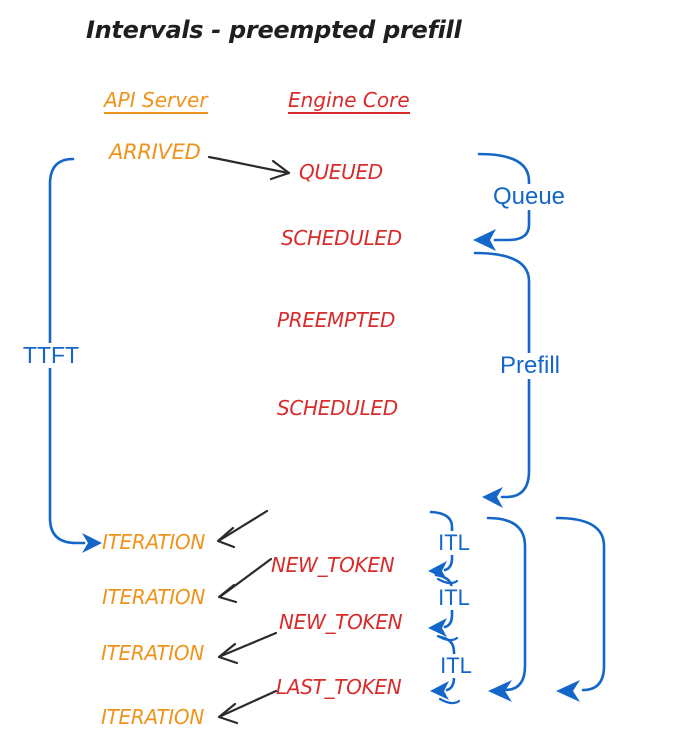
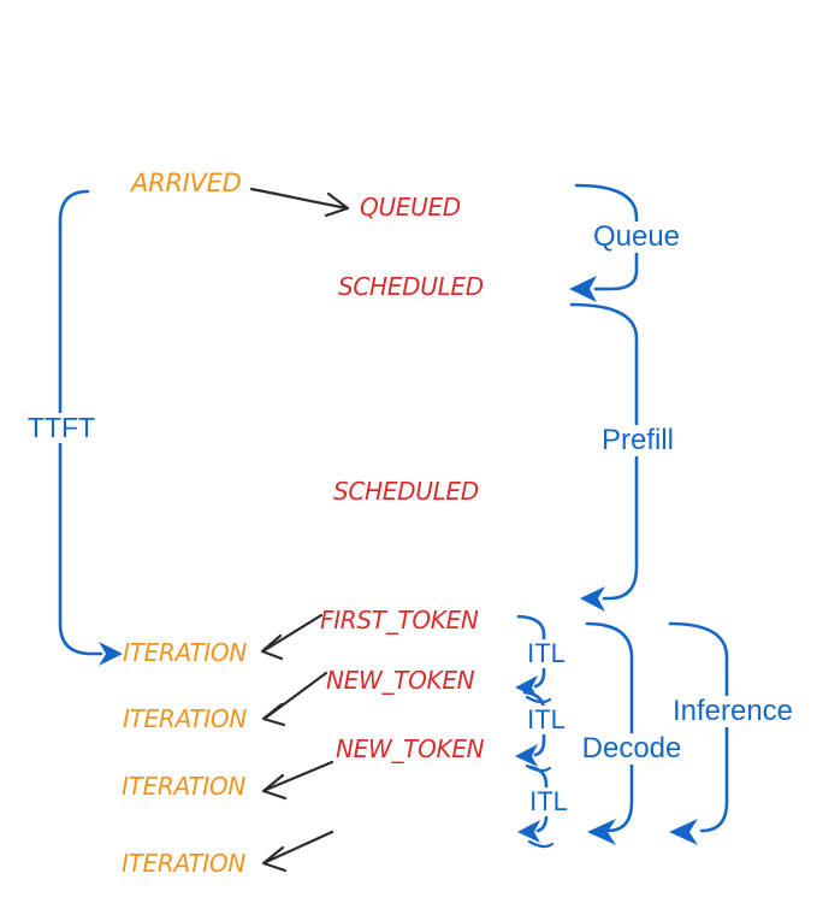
- Intervals - preempted prefill
- API Server
- Engine Core
  ARRIVED
  ITERATION
  ITERATION
  ITERATION
  ITERATION
  QUEUED
  SCHEDULED
- PREEMPTED
  SCHEDULED
+ FIRST_TOKEN
  NEW_TOKEN
  NEW_TOKEN
- LAST_TOKEN
  TTFT
  Queue
  Prefill
  ITL
  ITL
  ITL
+ Decode
+ Inference
